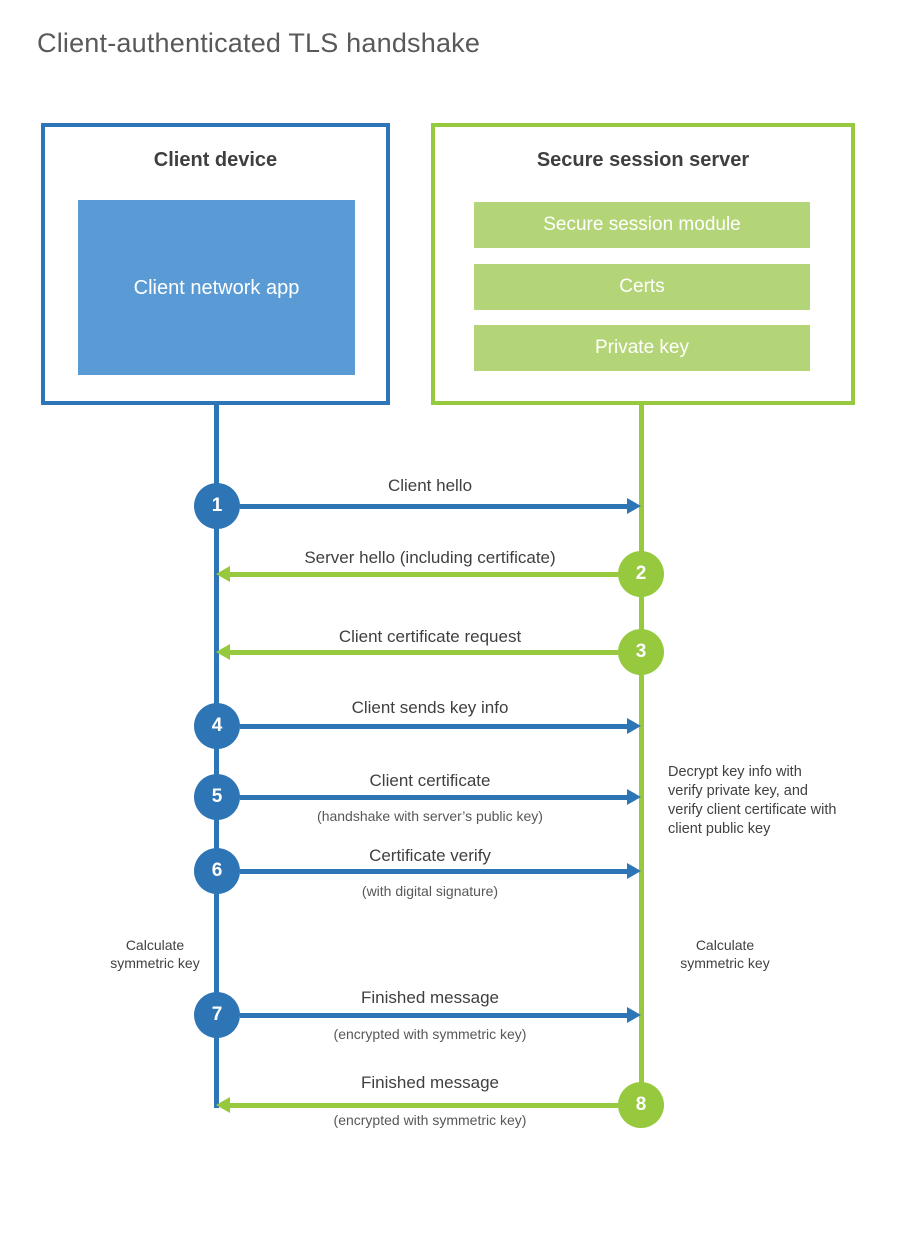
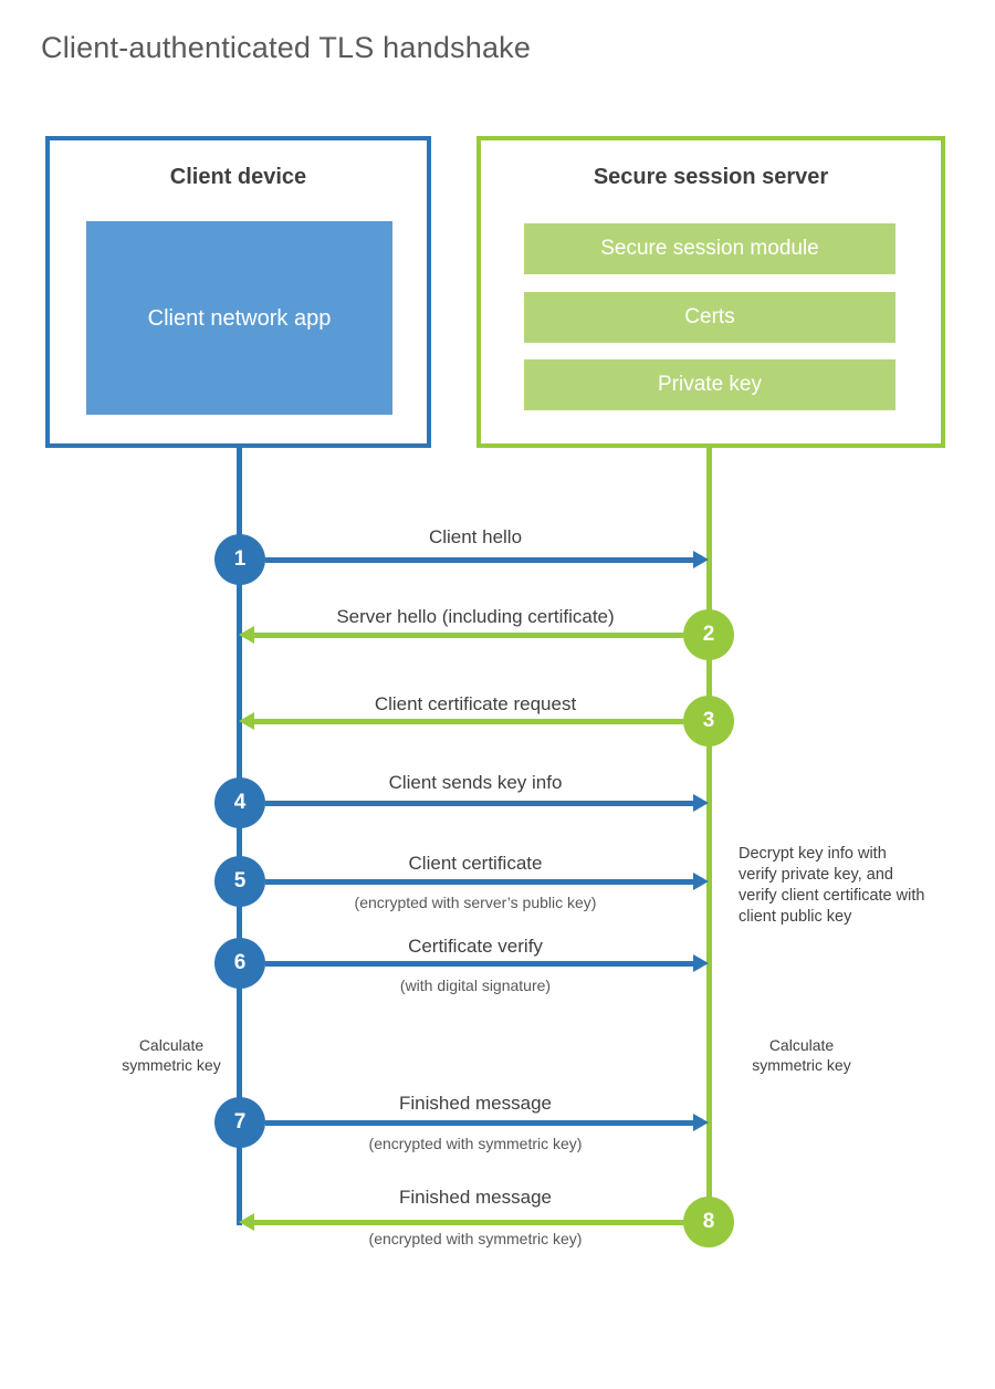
  Client-authenticated TLS handshake
  Client device
  Client network app
  Secure session server
  Secure session module
  Certs
  Private key
  Client hello
  1
  Server hello (including certificate)
  2
  Client certificate request
  3
  Client sends key info
  4
  Client certificate
  5
- (handshake with server’s public key)
+ (encrypted with server’s public key)
  Certificate verify
  6
  (with digital signature)
  Decrypt key info with verify private key, and verify client certificate with client public key
  Calculate symmetric key
  Calculate symmetric key
  Finished message
  7
  (encrypted with symmetric key)
  Finished message
  8
  (encrypted with symmetric key)
